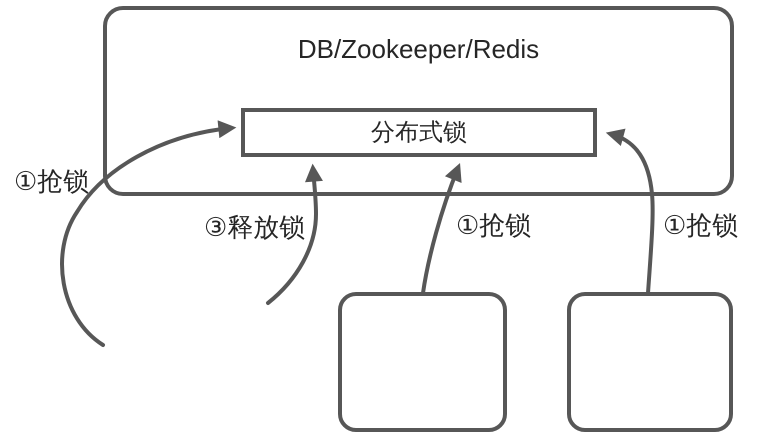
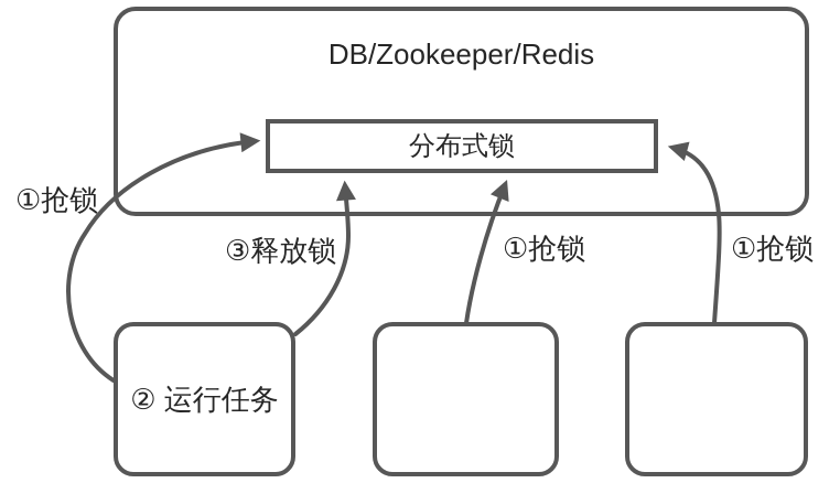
  DB/Zookeeper/Redis
  分布式锁
+ ② 运行任务
  ①抢锁
  ③释放锁
  ①抢锁
  ①抢锁
